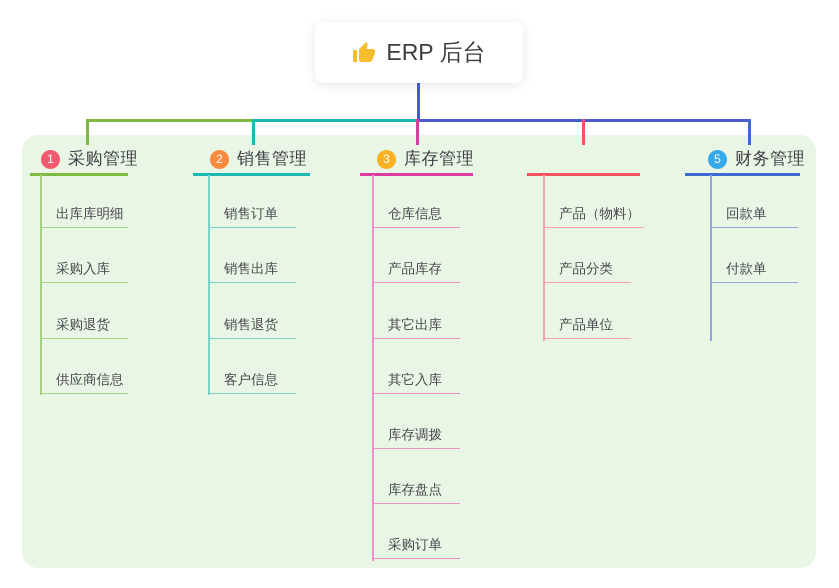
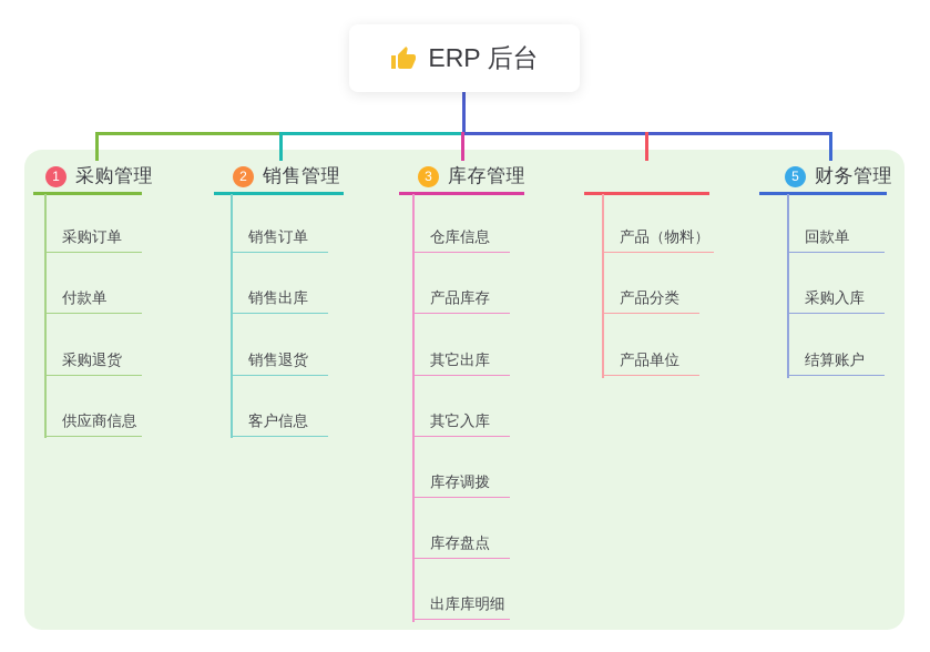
  ERP 后台
  1
  采购管理
- 出库库明细
+ 采购订单
- 采购入库
+ 付款单
  采购退货
  供应商信息
  2
  销售管理
  销售订单
  销售出库
  销售退货
  客户信息
  3
  库存管理
  仓库信息
  产品库存
  其它出库
  其它入库
  库存调拨
  库存盘点
- 采购订单
+ 出库库明细
  产品（物料）
  产品分类
  产品单位
  5
  财务管理
  回款单
- 付款单
+ 采购入库
+ 结算账户
